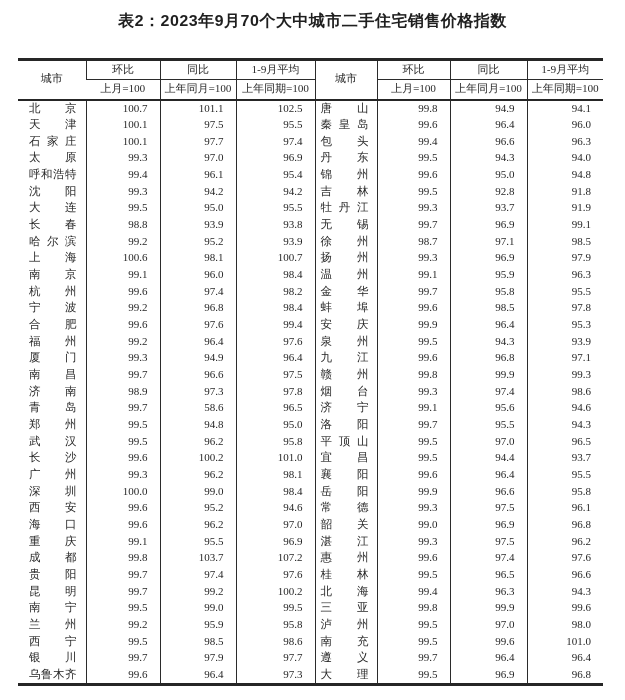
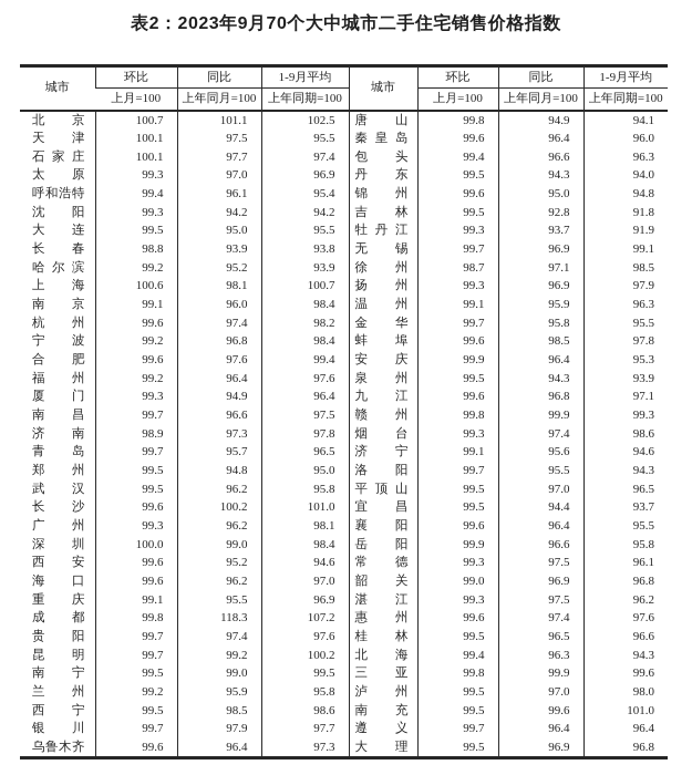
  表2：2023年9月70个大中城市二手住宅销售价格指数
  城市	环比	同比	1-9月平均	城市	环比	同比	1-9月平均
  上月=100	上年同月=100	上年同期=100	上月=100	上年同月=100	上年同期=100
  北京	100.7	101.1	102.5	唐山	99.8	94.9	94.1
  天津	100.1	97.5	95.5	秦皇岛	99.6	96.4	96.0
  石家庄	100.1	97.7	97.4	包头	99.4	96.6	96.3
  太原	99.3	97.0	96.9	丹东	99.5	94.3	94.0
  呼和浩特	99.4	96.1	95.4	锦州	99.6	95.0	94.8
  沈阳	99.3	94.2	94.2	吉林	99.5	92.8	91.8
  大连	99.5	95.0	95.5	牡丹江	99.3	93.7	91.9
  长春	98.8	93.9	93.8	无锡	99.7	96.9	99.1
  哈尔滨	99.2	95.2	93.9	徐州	98.7	97.1	98.5
  上海	100.6	98.1	100.7	扬州	99.3	96.9	97.9
  南京	99.1	96.0	98.4	温州	99.1	95.9	96.3
  杭州	99.6	97.4	98.2	金华	99.7	95.8	95.5
  宁波	99.2	96.8	98.4	蚌埠	99.6	98.5	97.8
  合肥	99.6	97.6	99.4	安庆	99.9	96.4	95.3
  福州	99.2	96.4	97.6	泉州	99.5	94.3	93.9
  厦门	99.3	94.9	96.4	九江	99.6	96.8	97.1
  南昌	99.7	96.6	97.5	赣州	99.8	99.9	99.3
  济南	98.9	97.3	97.8	烟台	99.3	97.4	98.6
- 青岛	99.7	58.6	96.5	济宁	99.1	95.6	94.6
+ 青岛	99.7	95.7	96.5	济宁	99.1	95.6	94.6
  郑州	99.5	94.8	95.0	洛阳	99.7	95.5	94.3
  武汉	99.5	96.2	95.8	平顶山	99.5	97.0	96.5
  长沙	99.6	100.2	101.0	宜昌	99.5	94.4	93.7
  广州	99.3	96.2	98.1	襄阳	99.6	96.4	95.5
  深圳	100.0	99.0	98.4	岳阳	99.9	96.6	95.8
  西安	99.6	95.2	94.6	常德	99.3	97.5	96.1
  海口	99.6	96.2	97.0	韶关	99.0	96.9	96.8
  重庆	99.1	95.5	96.9	湛江	99.3	97.5	96.2
- 成都	99.8	103.7	107.2	惠州	99.6	97.4	97.6
+ 成都	99.8	118.3	107.2	惠州	99.6	97.4	97.6
  贵阳	99.7	97.4	97.6	桂林	99.5	96.5	96.6
  昆明	99.7	99.2	100.2	北海	99.4	96.3	94.3
  南宁	99.5	99.0	99.5	三亚	99.8	99.9	99.6
  兰州	99.2	95.9	95.8	泸州	99.5	97.0	98.0
  西宁	99.5	98.5	98.6	南充	99.5	99.6	101.0
  银川	99.7	97.9	97.7	遵义	99.7	96.4	96.4
  乌鲁木齐	99.6	96.4	97.3	大理	99.5	96.9	96.8
